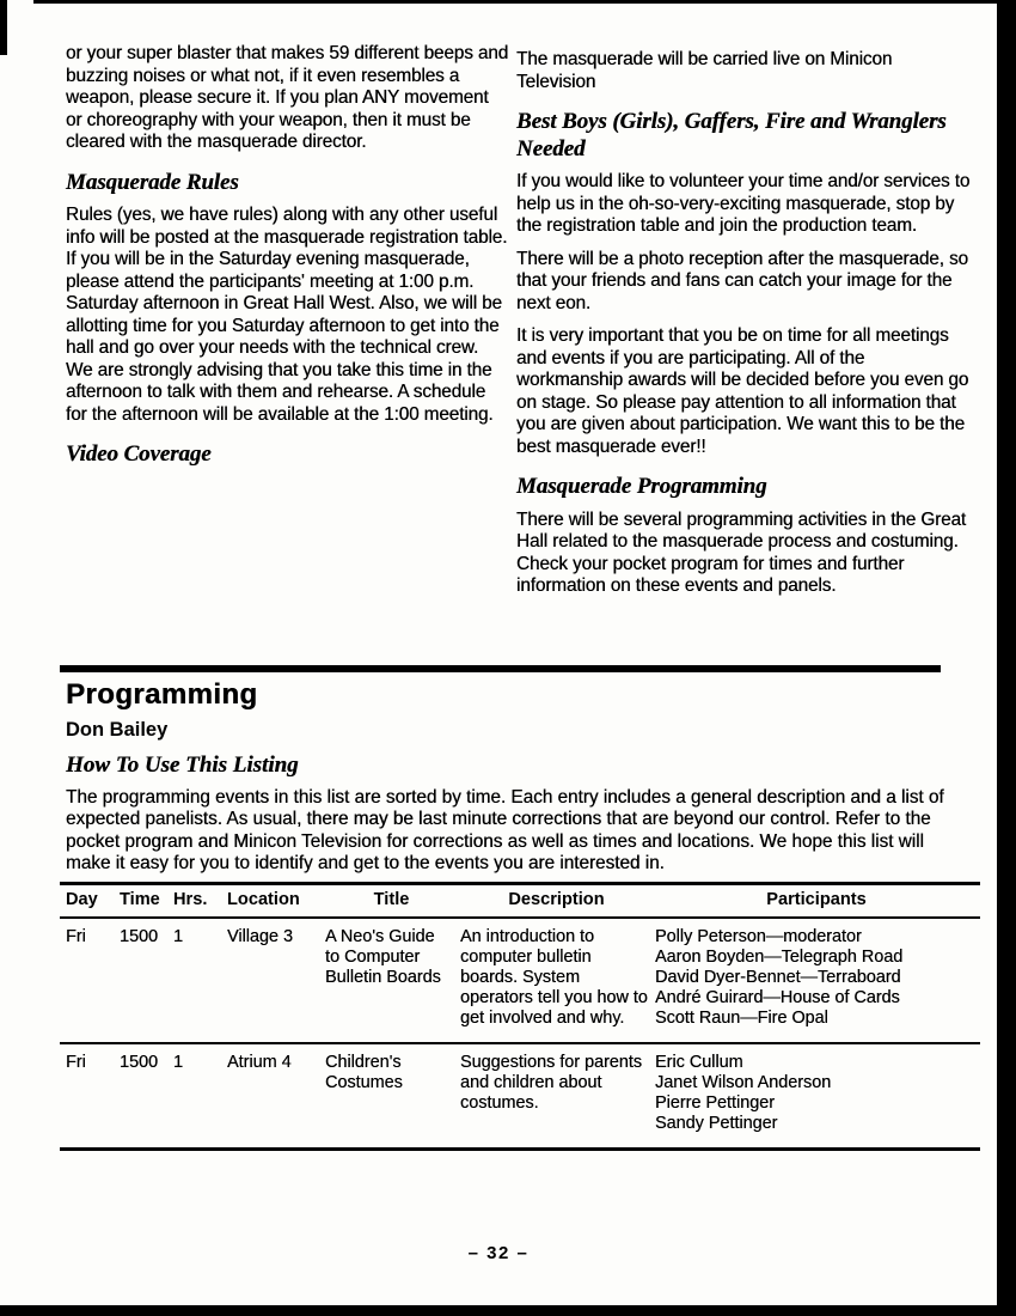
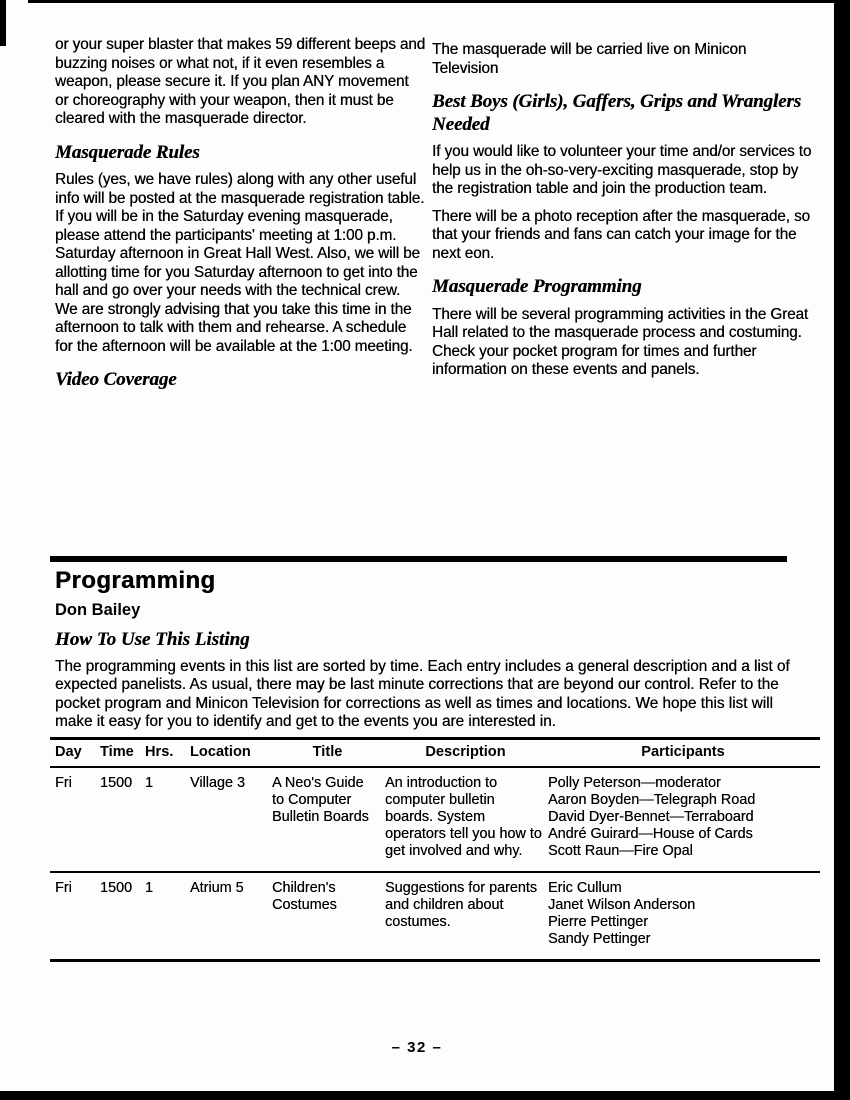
  or your super blaster that makes 59 different beeps and buzzing noises or what not, if it even resembles a weapon, please secure it. If you plan ANY movement or choreography with your weapon, then it must be cleared with the masquerade director.
  Masquerade Rules
  Rules (yes, we have rules) along with any other useful info will be posted at the masquerade registration table. If you will be in the Saturday evening masquerade, please attend the participants' meeting at 1:00 p.m. Saturday afternoon in Great Hall West. Also, we will be allotting time for you Saturday afternoon to get into the hall and go over your needs with the technical crew. We are strongly advising that you take this time in the afternoon to talk with them and rehearse. A schedule for the afternoon will be available at the 1:00 meeting.
  Video Coverage
  The masquerade will be carried live on Minicon Television
- Best Boys (Girls), Gaffers, Fire and Wranglers Needed
+ Best Boys (Girls), Gaffers, Grips and Wranglers Needed
  If you would like to volunteer your time and/or services to help us in the oh-so-very-exciting masquerade, stop by the registration table and join the production team.
  There will be a photo reception after the masquerade, so that your friends and fans can catch your image for the next eon.
- It is very important that you be on time for all meetings and events if you are participating. All of the workmanship awards will be decided before you even go on stage. So please pay attention to all information that you are given about participation. We want this to be the best masquerade ever!!
  Masquerade Programming
  There will be several programming activities in the Great Hall related to the masquerade process and costuming. Check your pocket program for times and further information on these events and panels.
  Programming
  Don Bailey
  How To Use This Listing
  The programming events in this list are sorted by time. Each entry includes a general description and a list of expected panelists. As usual, there may be last minute corrections that are beyond our control. Refer to the pocket program and Minicon Television for corrections as well as times and locations. We hope this list will make it easy for you to identify and get to the events you are interested in.
  Day	Time	Hrs.	Location	Title	Description	Participants
  Fri	1500	1	Village 3	A Neo's Guide to Computer Bulletin Boards	An introduction to computer bulletin boards. System operators tell you how to get involved and why.	Polly Peterson—moderator Aaron Boyden—Telegraph Road David Dyer-Bennet—Terraboard André Guirard—House of Cards Scott Raun—Fire Opal
- Fri	1500	1	Atrium 4	Children's Costumes	Suggestions for parents and children about costumes.	Eric Cullum Janet Wilson Anderson Pierre Pettinger Sandy Pettinger
+ Fri	1500	1	Atrium 5	Children's Costumes	Suggestions for parents and children about costumes.	Eric Cullum Janet Wilson Anderson Pierre Pettinger Sandy Pettinger
  – 32 –
